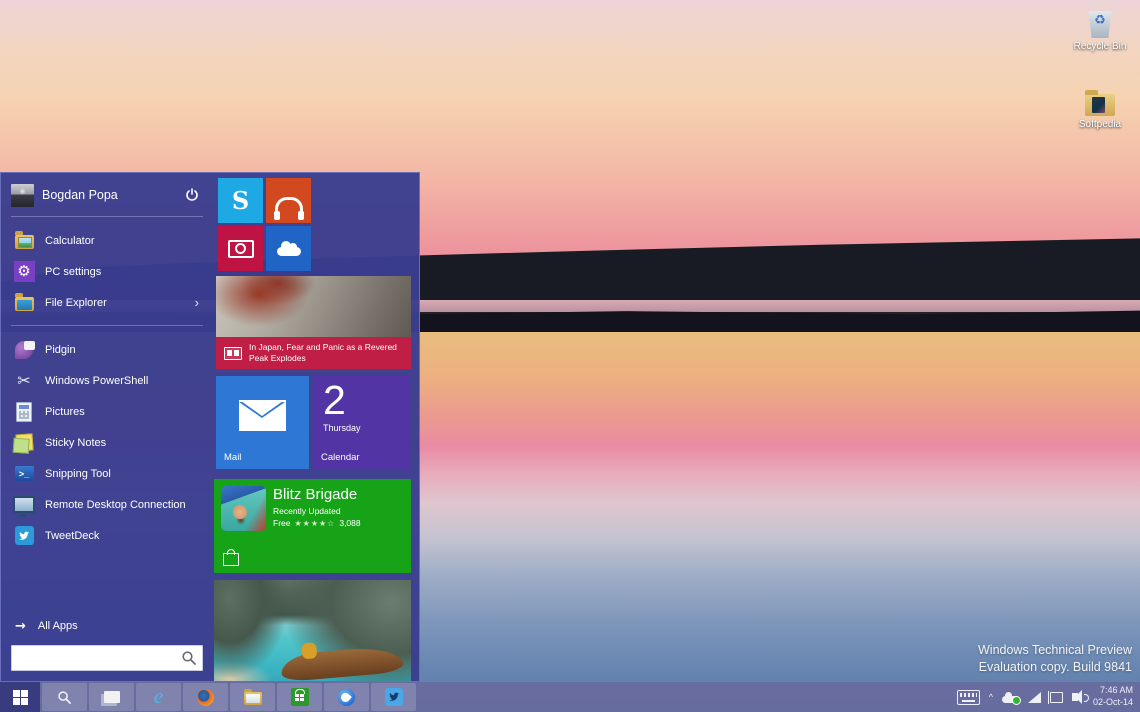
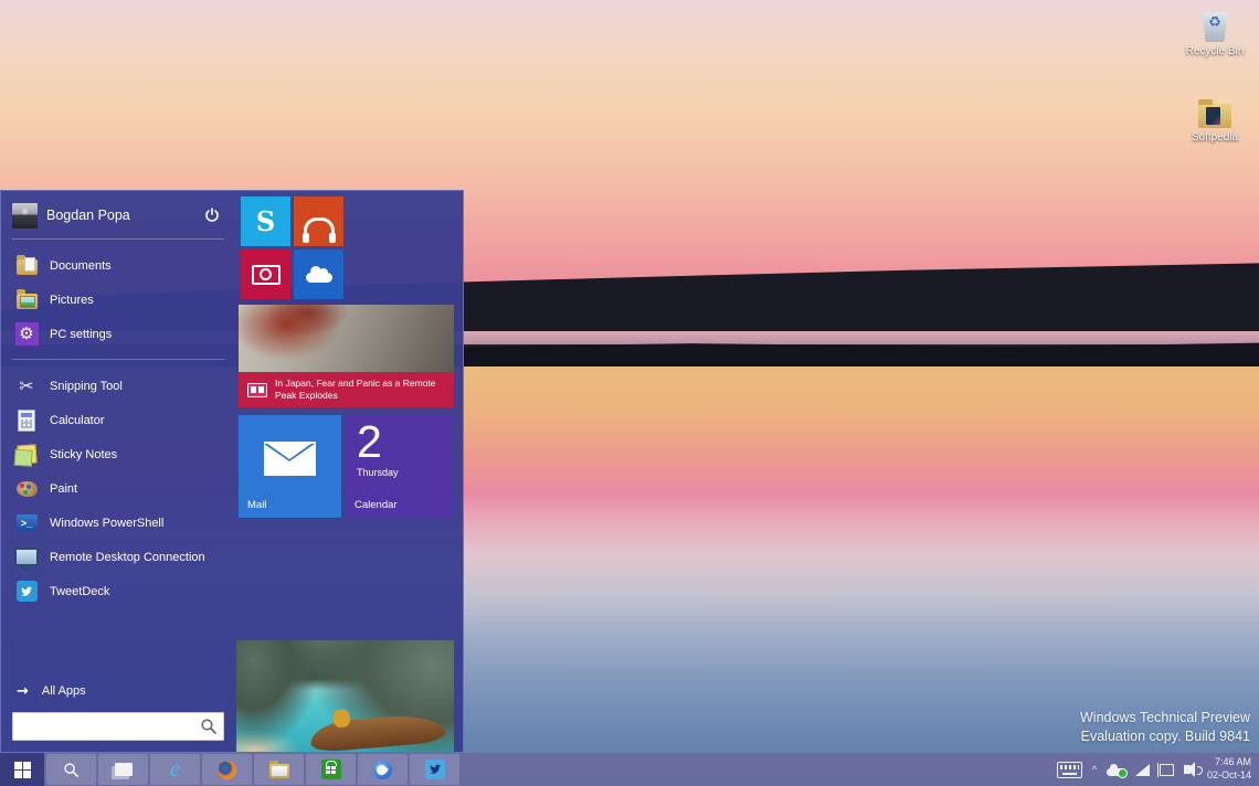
  ♻
  Recycle Bin
  Softpedia
  Windows Technical Preview
  Evaluation copy. Build 9841
  Bogdan Popa
+ Documents
- Calculator
+ Pictures
  ⚙
  PC settings
- File Explorer
- ›
- Pidgin
  ✂
- Windows PowerShell
+ Snipping Tool
- Pictures
+ Calculator
  Sticky Notes
+ Paint
  >_
- Snipping Tool
+ Windows PowerShell
  Remote Desktop Connection
  TweetDeck
  →
  All Apps
  S
- In Japan, Fear and Panic as a Revered Peak Explodes
+ In Japan, Fear and Panic as a Remote Peak Explodes
  Mail
  2
  Thursday
  Calendar
- Blitz Brigade
- Recently Updated
- Free
- ★★★★☆
- 3,088
  e
  ^
  7:46 AM
  02-Oct-14
